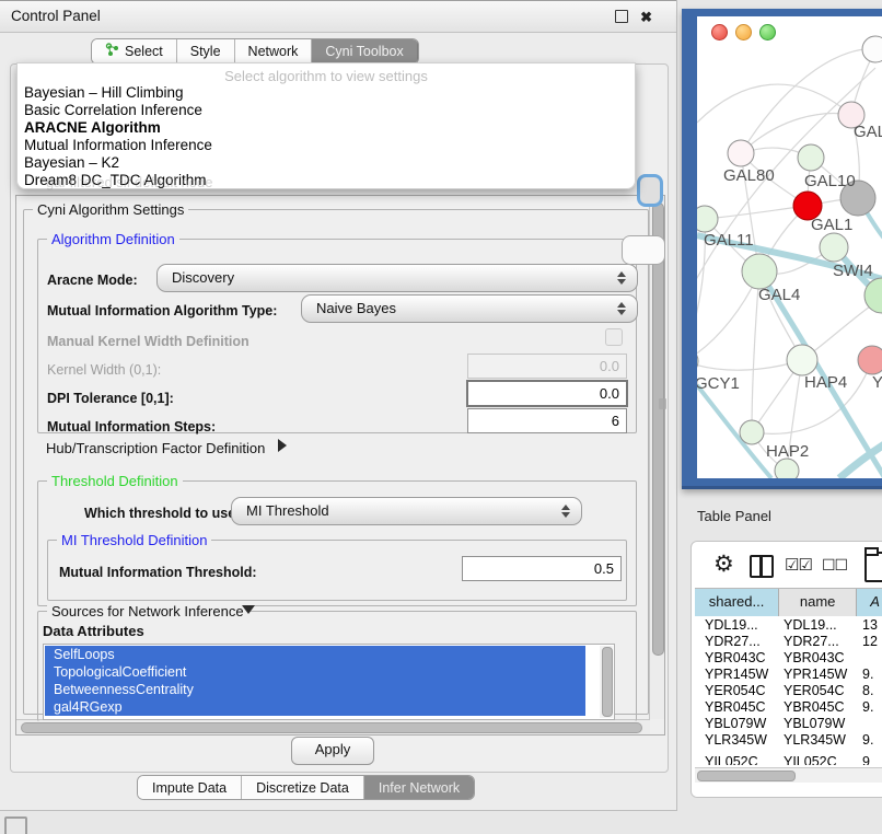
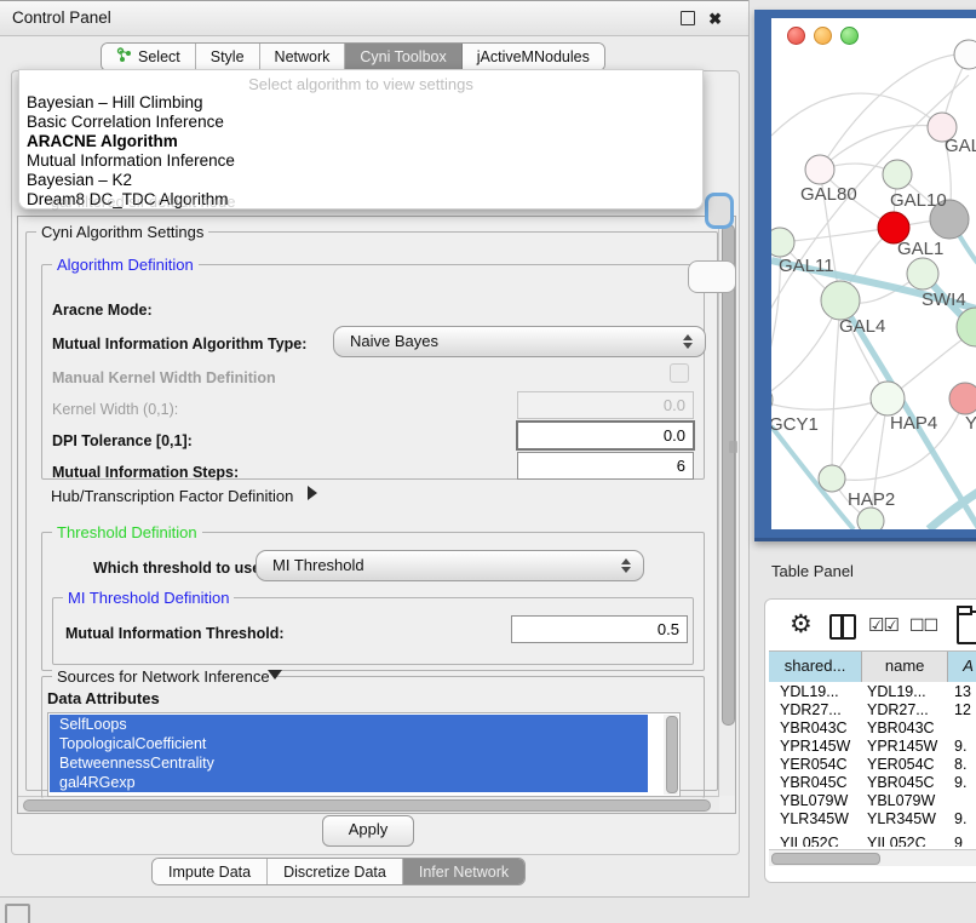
  Control Panel
  ✖
  Select
  Style
  Network
  Cyni Toolbox
+ jActiveMNodules
  Select algorithm to view settings
  Bayesian – Hill Climbing
  Basic Correlation Inference
  ARACNE Algorithm
  Mutual Information Inference
  Bayesian – K2
  Dream8 DC_TDC Algorithm
  gal-filtered sif default node
  Cyni Algorithm Settings
  Algorithm Definition
  Aracne Mode:
- Discovery
  Mutual Information Algorithm Type:
  Naive Bayes
  Manual Kernel Width Definition
  Kernel Width (0,1):
  0.0
  DPI Tolerance [0,1]:
  0.0
  Mutual Information Steps:
  6
  Hub/Transcription Factor Definition
  Threshold Definition
  Which threshold to us
  MI Threshold
  MI Threshold Definition
  Mutual Information Threshold:
  0.5
  Sources for Network Inference
  Data Attributes
  SelfLoops
  TopologicalCoefficient
  BetweennessCentrality
  gal4RGexp
  Apply
  Impute Data
  Discretize Data
  Infer Network
  GAL80
  GAL10
  GAL1
  GAL11
  SWI4
  GAL4
  GCY1
  HAP4
  Y
  HAP2
  Table Panel
  ⚙
  ☑☑
  ☐☐
  shared...
  name
  A
  YDL19...
  YDL19...
  13
  YDR27...
  YDR27...
  12
  YBR043C
  YBR043C
  YPR145W
  YPR145W
  9.
  YER054C
  YER054C
  8.
  YBR045C
  YBR045C
  9.
  YBL079W
  YBL079W
  YLR345W
  YLR345W
  9.
  YIL052C
  YIL052C
  9
